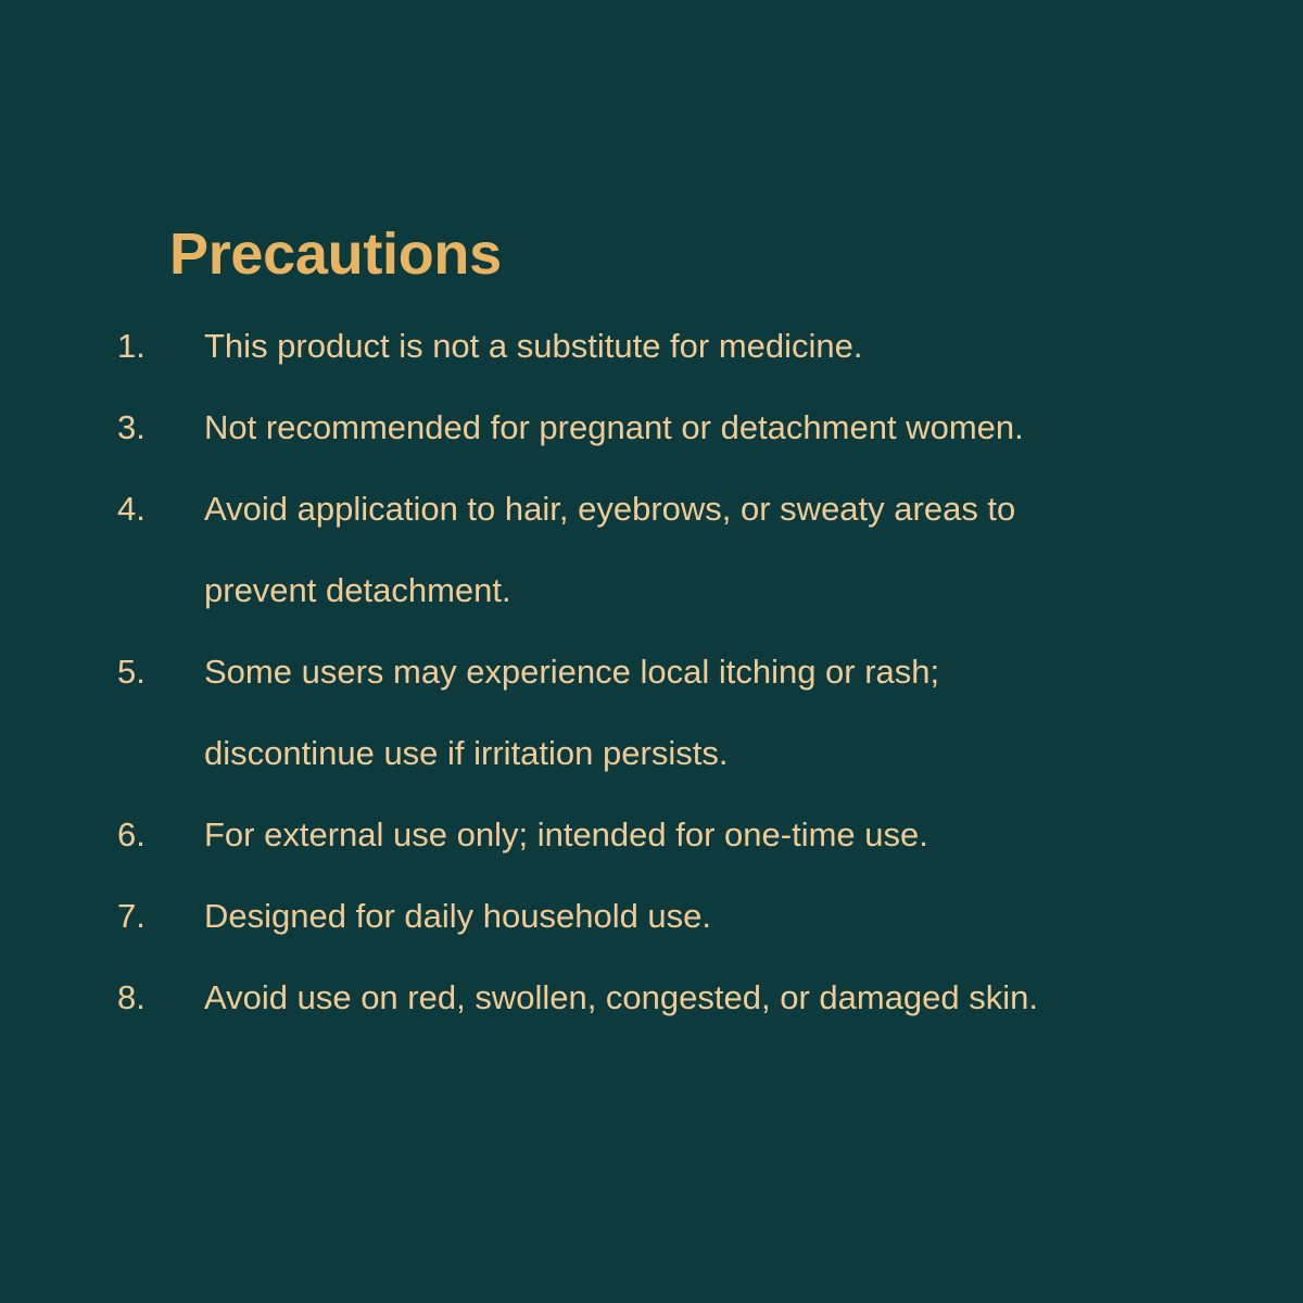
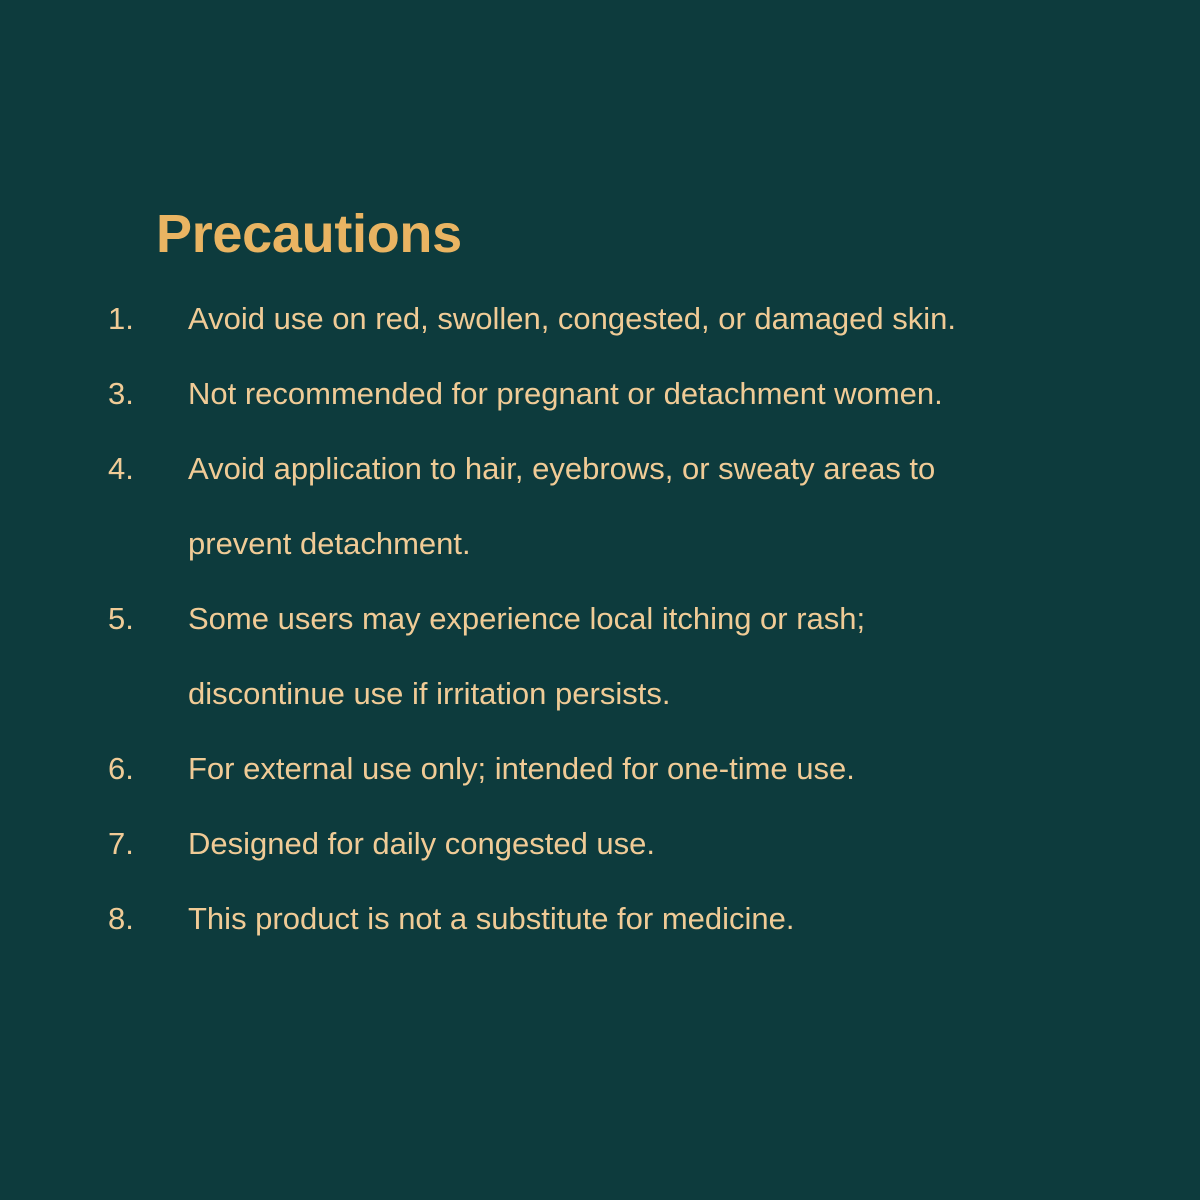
  Precautions
  1.
- This product is not a substitute for medicine.
+ Avoid use on red, swollen, congested, or damaged skin.
  3.
  Not recommended for pregnant or detachment women.
  4.
  Avoid application to hair, eyebrows, or sweaty areas to
  prevent detachment.
  5.
  Some users may experience local itching or rash;
  discontinue use if irritation persists.
  6.
  For external use only; intended for one-time use.
  7.
- Designed for daily household use.
+ Designed for daily congested use.
  8.
- Avoid use on red, swollen, congested, or damaged skin.
+ This product is not a substitute for medicine.
